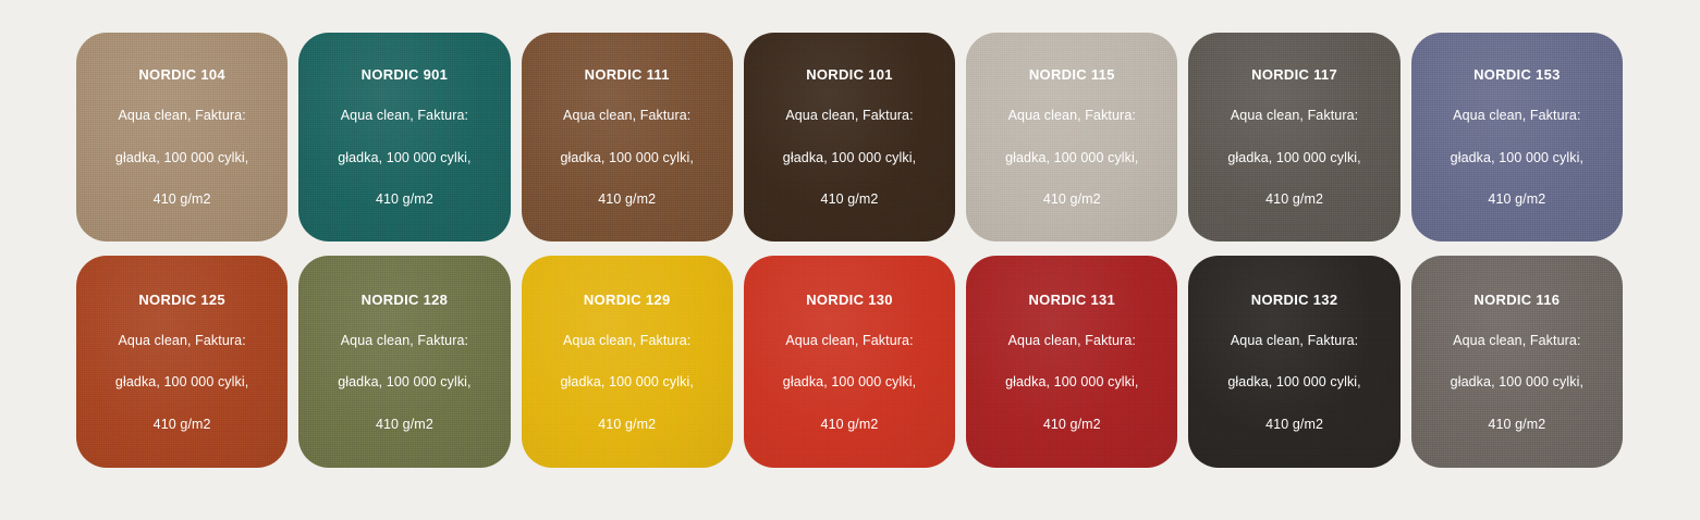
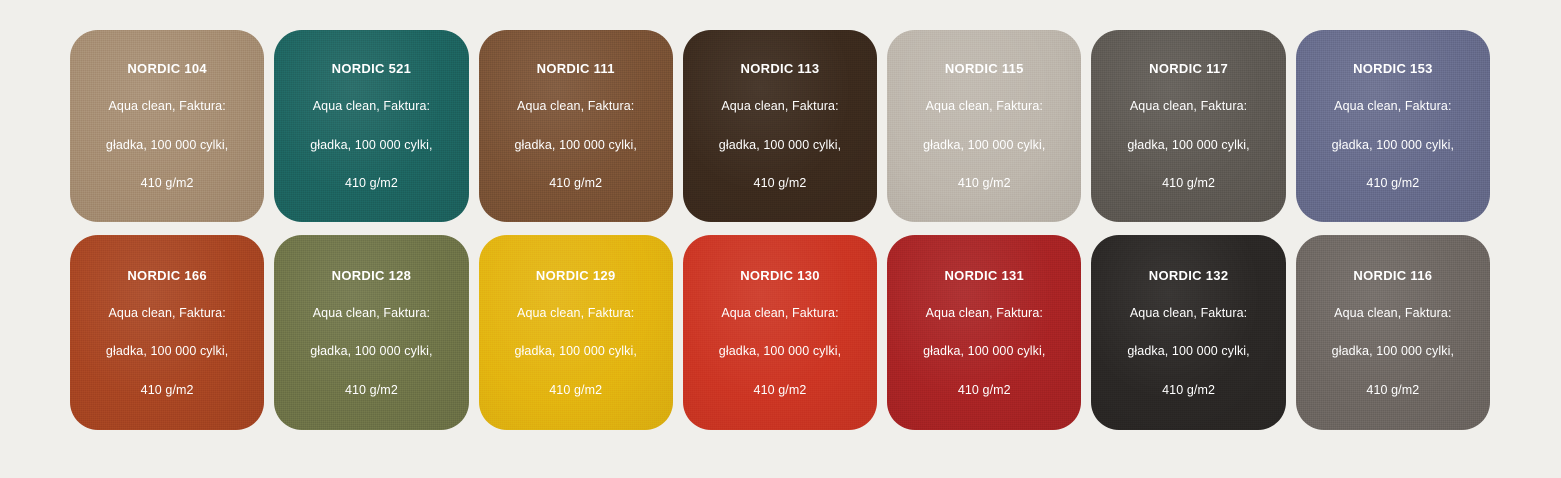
  NORDIC 104
  Aqua clean, Faktura:
  gładka, 100 000 cylki,
  410 g/m2
- NORDIC 901
+ NORDIC 521
  Aqua clean, Faktura:
  gładka, 100 000 cylki,
  410 g/m2
  NORDIC 111
  Aqua clean, Faktura:
  gładka, 100 000 cylki,
  410 g/m2
- NORDIC 101
+ NORDIC 113
  Aqua clean, Faktura:
  gładka, 100 000 cylki,
  410 g/m2
  NORDIC 115
  Aqua clean, Faktura:
  gładka, 100 000 cylki,
  410 g/m2
  NORDIC 117
  Aqua clean, Faktura:
  gładka, 100 000 cylki,
  410 g/m2
  NORDIC 153
  Aqua clean, Faktura:
  gładka, 100 000 cylki,
  410 g/m2
- NORDIC 125
+ NORDIC 166
  Aqua clean, Faktura:
  gładka, 100 000 cylki,
  410 g/m2
  NORDIC 128
  Aqua clean, Faktura:
  gładka, 100 000 cylki,
  410 g/m2
  NORDIC 129
  Aqua clean, Faktura:
  gładka, 100 000 cylki,
  410 g/m2
  NORDIC 130
  Aqua clean, Faktura:
  gładka, 100 000 cylki,
  410 g/m2
  NORDIC 131
  Aqua clean, Faktura:
  gładka, 100 000 cylki,
  410 g/m2
  NORDIC 132
  Aqua clean, Faktura:
  gładka, 100 000 cylki,
  410 g/m2
  NORDIC 116
  Aqua clean, Faktura:
  gładka, 100 000 cylki,
  410 g/m2
